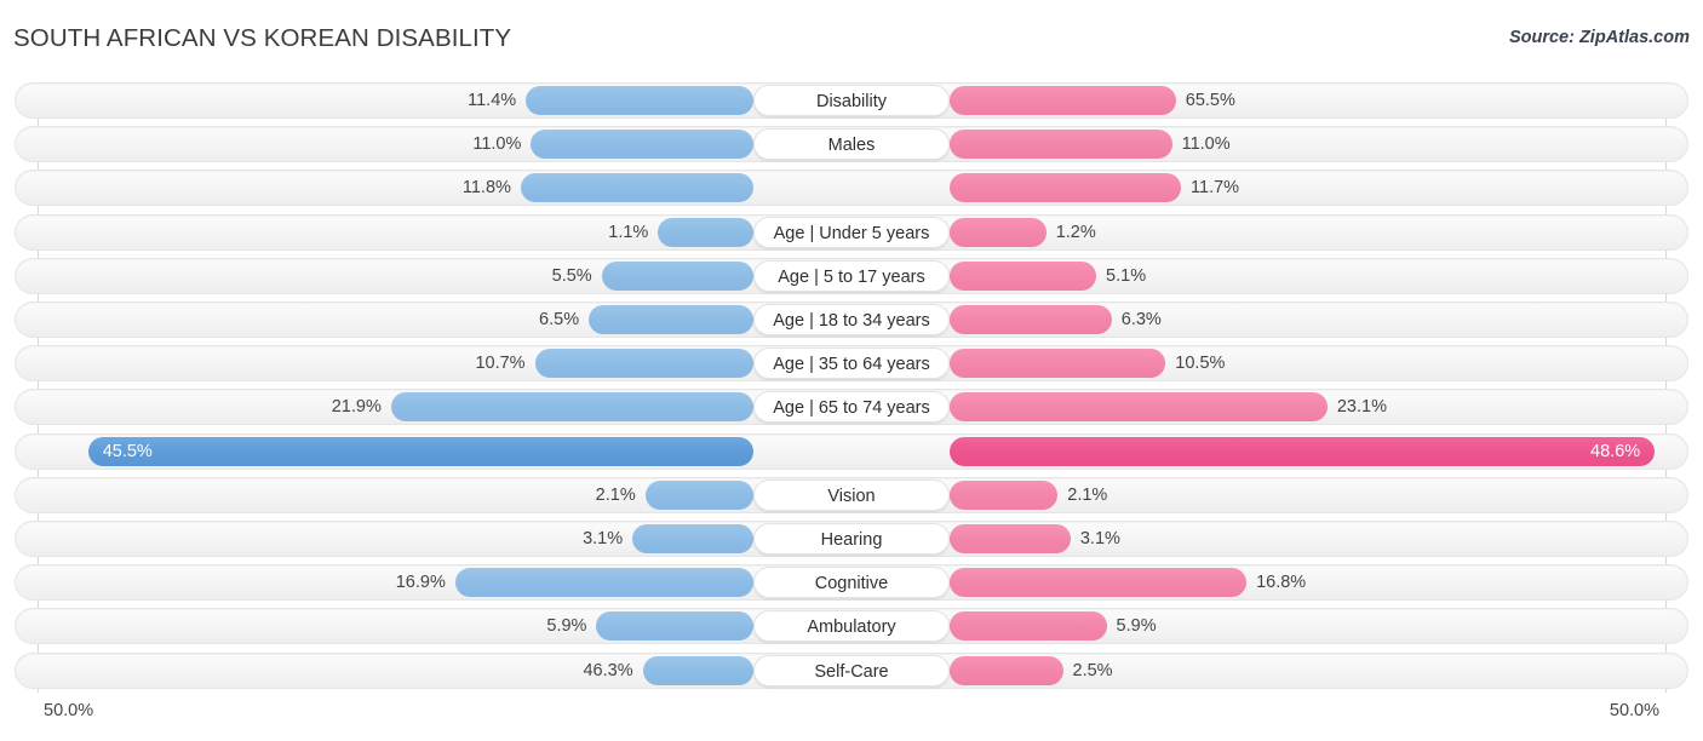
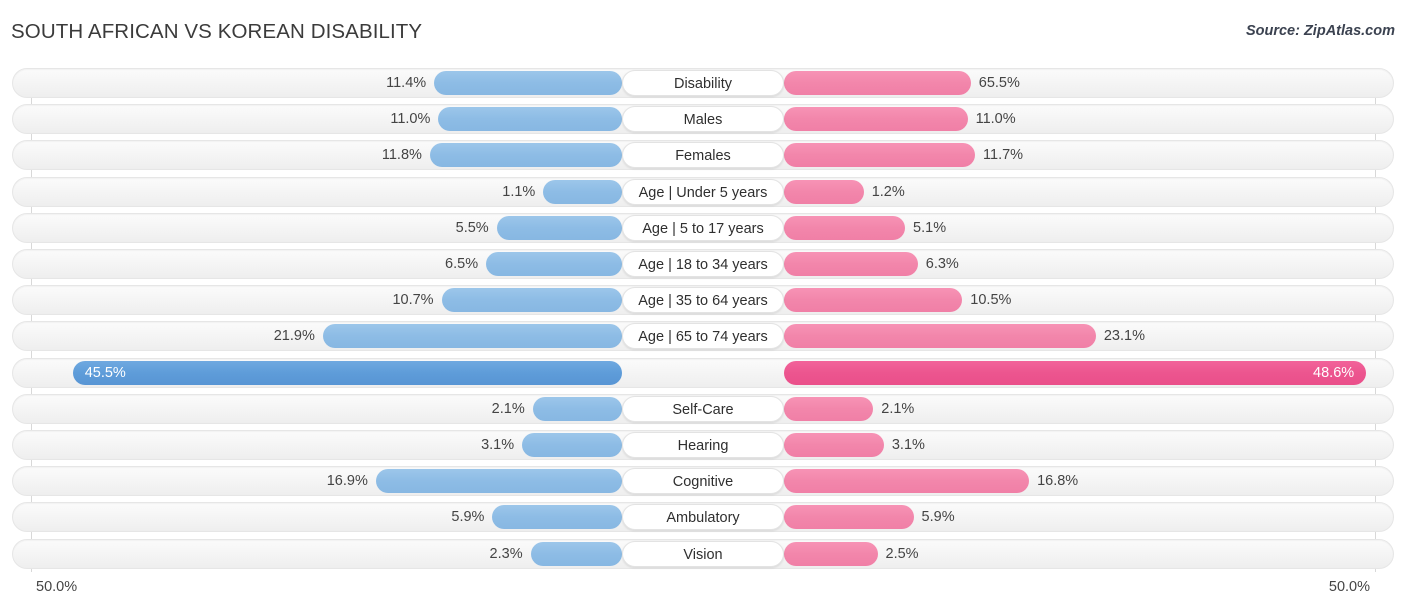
  SOUTH AFRICAN VS KOREAN DISABILITY
  Source: ZipAtlas.com
  11.4%
  65.5%
  Disability
  11.0%
  11.0%
  Males
  11.8%
  11.7%
+ Females
  1.1%
  1.2%
  Age | Under 5 years
  5.5%
  5.1%
  Age | 5 to 17 years
  6.5%
  6.3%
  Age | 18 to 34 years
  10.7%
  10.5%
  Age | 35 to 64 years
  21.9%
  23.1%
  Age | 65 to 74 years
  45.5%
  48.6%
  2.1%
  2.1%
- Vision
+ Self-Care
  3.1%
  3.1%
  Hearing
  16.9%
  16.8%
  Cognitive
  5.9%
  5.9%
  Ambulatory
- 46.3%
+ 2.3%
  2.5%
- Self-Care
+ Vision
  50.0%
  50.0%
